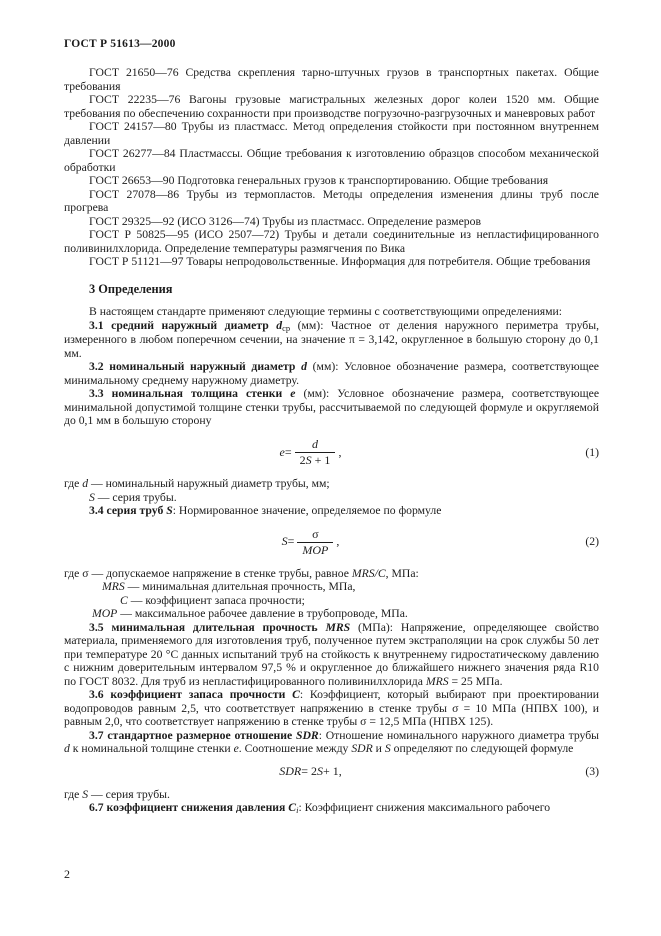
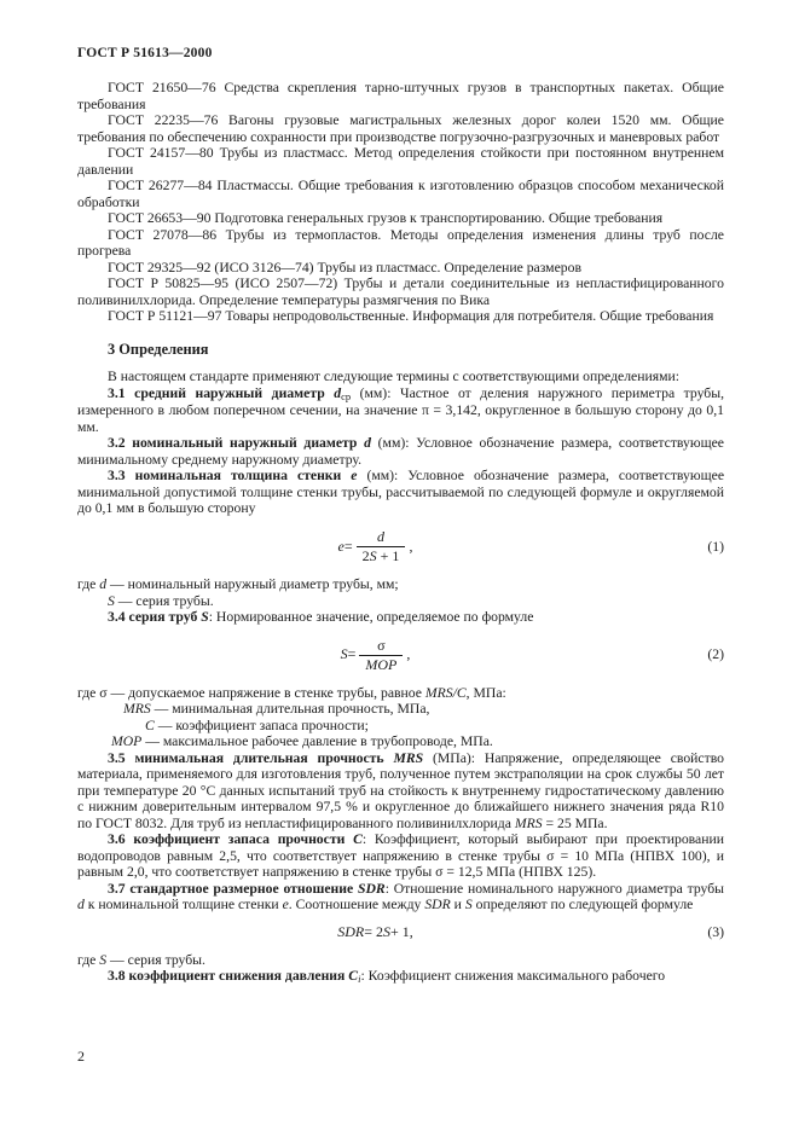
  ГОСТ Р 51613—2000
  ГОСТ 21650—76 Средства скрепления тарно-штучных грузов в транспортных пакетах. Общие требования
  ГОСТ 22235—76 Вагоны грузовые магистральных железных дорог колеи 1520 мм. Общие требования по обеспечению сохранности при производстве погрузочно-разгрузочных и маневровых работ
  ГОСТ 24157—80 Трубы из пластмасс. Метод определения стойкости при постоянном внутреннем давлении
  ГОСТ 26277—84 Пластмассы. Общие требования к изготовлению образцов способом механической обработки
  ГОСТ 26653—90 Подготовка генеральных грузов к транспортированию. Общие требования
  ГОСТ 27078—86 Трубы из термопластов. Методы определения изменения длины труб после прогрева
  ГОСТ 29325—92 (ИСО 3126—74) Трубы из пластмасс. Определение размеров
  ГОСТ Р 50825—95 (ИСО 2507—72) Трубы и детали соединительные из непластифицированного поливинилхлорида. Определение температуры размягчения по Вика
  ГОСТ Р 51121—97 Товары непродовольственные. Информация для потребителя. Общие требования
  3 Определения
  В настоящем стандарте применяют следующие термины с соответствующими определениями:
  3.1 средний наружный диаметр dср (мм): Частное от деления наружного периметра трубы, измеренного в любом поперечном сечении, на значение π = 3,142, округленное в большую сторону до 0,1 мм.
  3.2 номинальный наружный диаметр d (мм): Условное обозначение размера, соответствующее минимальному среднему наружному диаметру.
  3.3 номинальная толщина стенки e (мм): Условное обозначение размера, соответствующее минимальной допустимой толщине стенки трубы, рассчитываемой по следующей формуле и округляемой до 0,1 мм в большую сторону
  e
  =
  d
  2S + 1
  ,
  (1)
  где d — номинальный наружный диаметр трубы, мм;
  S — серия трубы.
  3.4 серия труб S: Нормированное значение, определяемое по формуле
  S
  =
  σ
  MOP
  ,
  (2)
  где σ — допускаемое напряжение в стенке трубы, равное MRS/C, МПа:
  MRS — минимальная длительная прочность, МПа,
  C — коэффициент запаса прочности;
  MOP — максимальное рабочее давление в трубопроводе, МПа.
  3.5 минимальная длительная прочность MRS (МПа): Напряжение, определяющее свойство материала, применяемого для изготовления труб, полученное путем экстраполяции на срок службы 50 лет при температуре 20 °С данных испытаний труб на стойкость к внутреннему гидростатическому давлению с нижним доверительным интервалом 97,5 % и округленное до ближайшего нижнего значения ряда R10 по ГОСТ 8032. Для труб из непластифицированного поливинилхлорида MRS = 25 МПа.
  3.6 коэффициент запаса прочности C: Коэффициент, который выбирают при проектировании водопроводов равным 2,5, что соответствует напряжению в стенке трубы σ = 10 МПа (НПВХ 100), и равным 2,0, что соответствует напряжению в стенке трубы σ = 12,5 МПа (НПВХ 125).
  3.7 стандартное размерное отношение SDR: Отношение номинального наружного диаметра трубы d к номинальной толщине стенки e. Соотношение между SDR и S определяют по следующей формуле
  SDR
  = 2
  S
  + 1,
  (3)
  где S — серия трубы.
- 6.7 коэффициент снижения давления Ci: Коэффициент снижения максимального рабочего
+ 3.8 коэффициент снижения давления Ci: Коэффициент снижения максимального рабочего
  2
